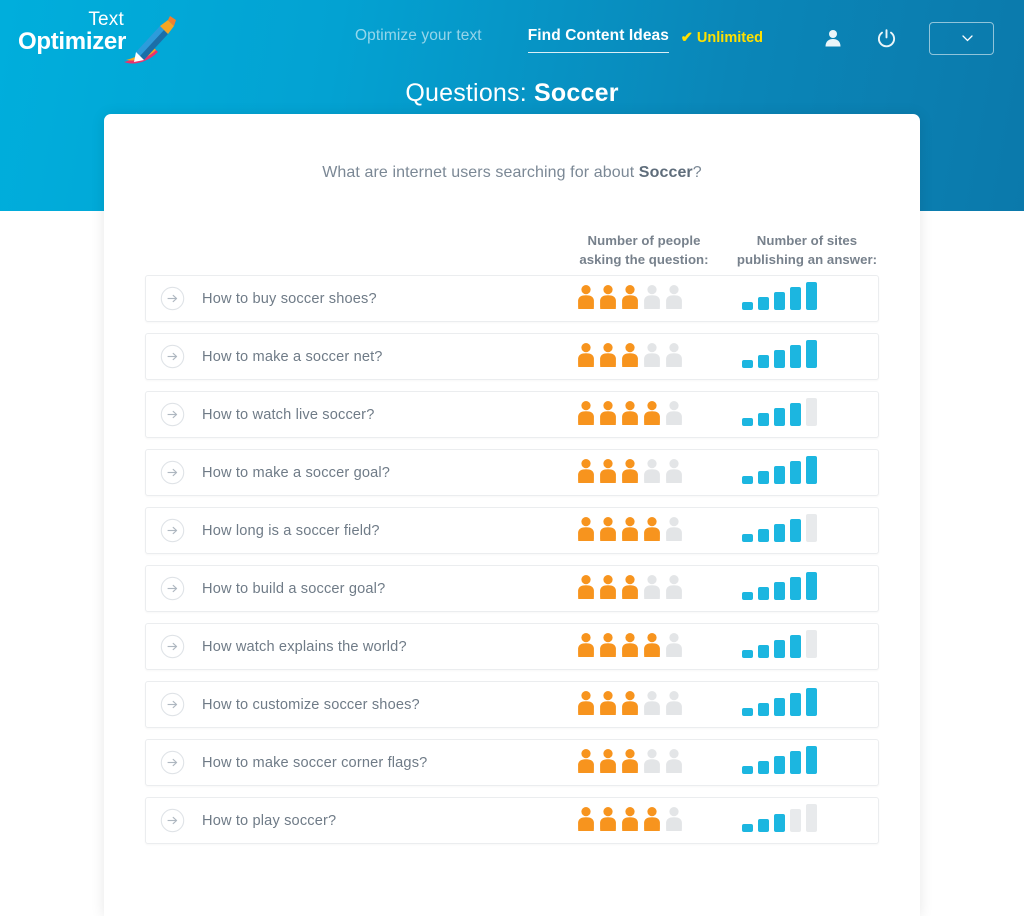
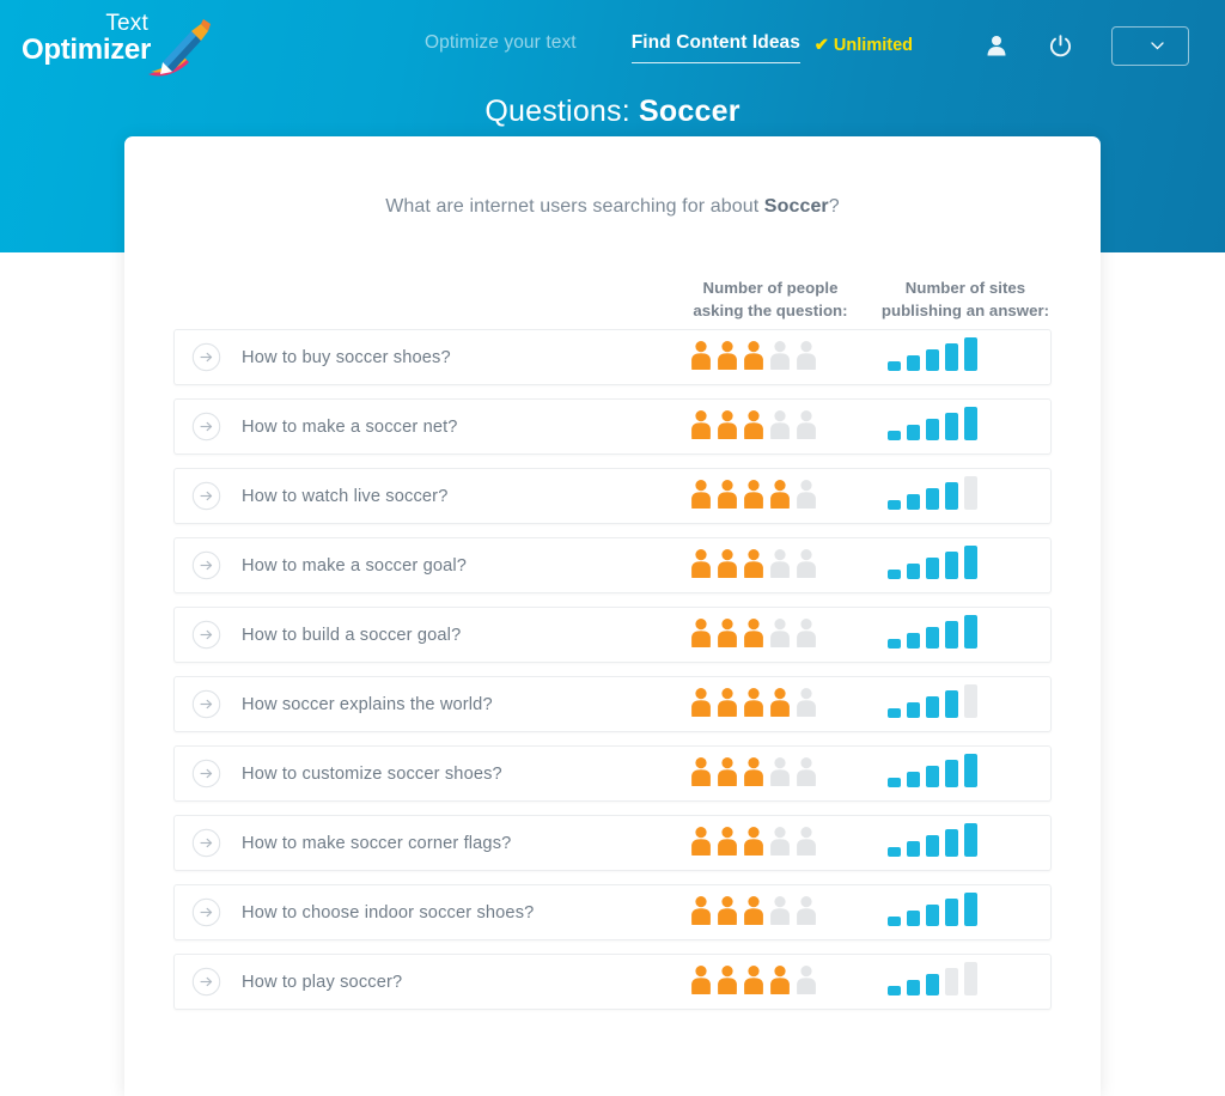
  Text
  Optimizer
  Optimize your text
  Find Content Ideas
  ✔ Unlimited
  Questions: Soccer
  What are internet users searching for about Soccer?
  Number of people
  asking the question:
  Number of sites
  publishing an answer:
  How to buy soccer shoes?
  How to make a soccer net?
  How to watch live soccer?
  How to make a soccer goal?
- How long is a soccer field?
  How to build a soccer goal?
- How watch explains the world?
+ How soccer explains the world?
  How to customize soccer shoes?
  How to make soccer corner flags?
+ How to choose indoor soccer shoes?
  How to play soccer?
